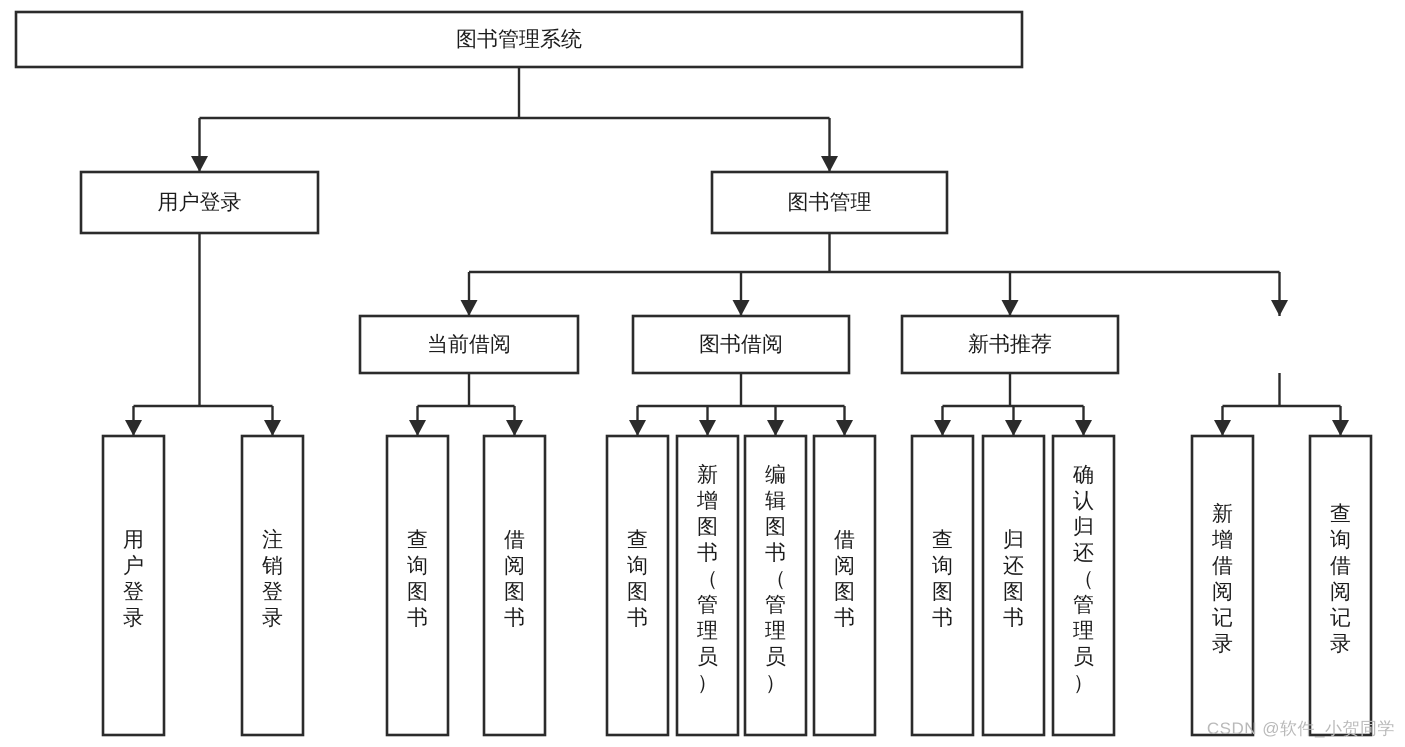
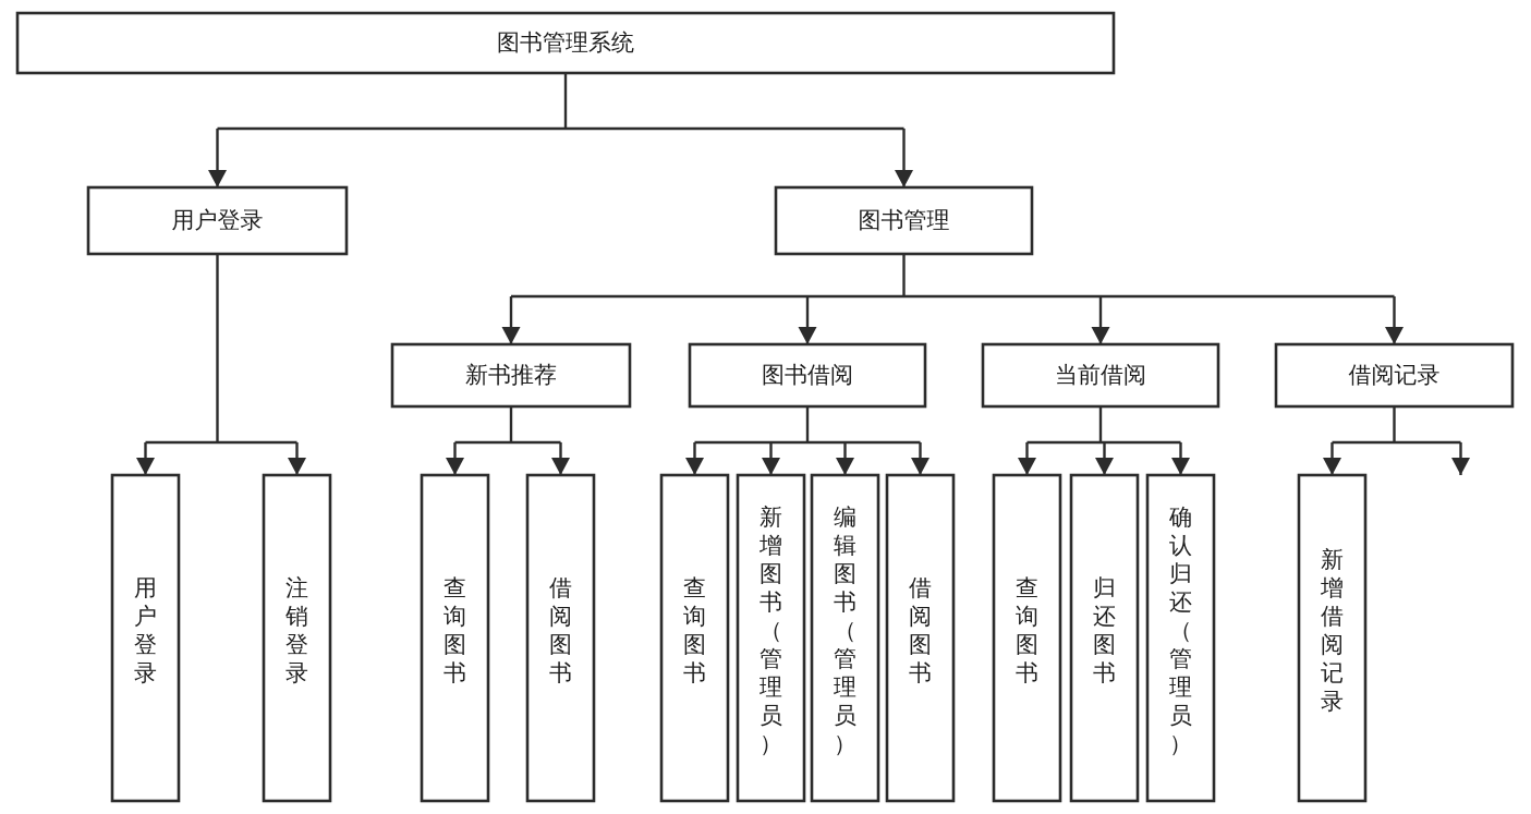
  图书管理系统
  用户登录
  图书管理
- 当前借阅
+ 新书推荐
  图书借阅
- 新书推荐
+ 当前借阅
+ 借阅记录
  用户登录
  注销登录
  查询图书
  借阅图书
  查询图书
  新增图书（管理员）
  编辑图书（管理员）
  借阅图书
  查询图书
  归还图书
  确认归还（管理员）
  新增借阅记录
- 查询借阅记录
- CSDN @软件_小贺同学
